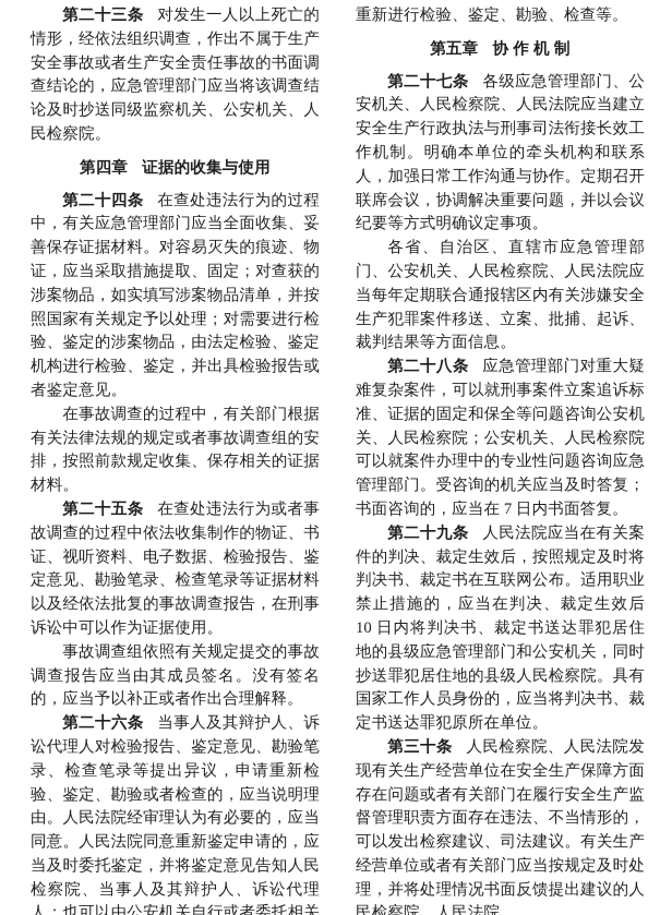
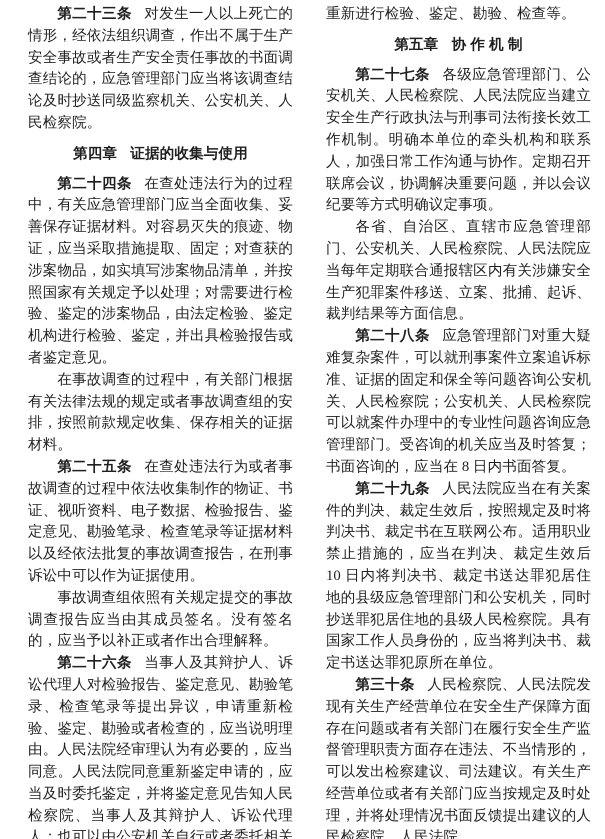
  第二十三条 对发生一人以上死亡的情形，经依法组织调查，作出不属于生产安全事故或者生产安全责任事故的书面调查结论的，应急管理部门应当将该调查结论及时抄送同级监察机关、公安机关、人民检察院。
  第四章 证据的收集与使用
  第二十四条 在查处违法行为的过程中，有关应急管理部门应当全面收集、妥善保存证据材料。对容易灭失的痕迹、物证，应当采取措施提取、固定；对查获的涉案物品，如实填写涉案物品清单，并按照国家有关规定予以处理；对需要进行检验、鉴定的涉案物品，由法定检验、鉴定机构进行检验、鉴定，并出具检验报告或者鉴定意见。
  在事故调查的过程中，有关部门根据有关法律法规的规定或者事故调查组的安排，按照前款规定收集、保存相关的证据材料。
  第二十五条 在查处违法行为或者事故调查的过程中依法收集制作的物证、书证、视听资料、电子数据、检验报告、鉴定意见、勘验笔录、检查笔录等证据材料以及经依法批复的事故调查报告，在刑事诉讼中可以作为证据使用。
  事故调查组依照有关规定提交的事故调查报告应当由其成员签名。没有签名的，应当予以补正或者作出合理解释。
  第二十六条 当事人及其辩护人、诉讼代理人对检验报告、鉴定意见、勘验笔录、检查笔录等提出异议，申请重新检验、鉴定、勘验或者检查的，应当说明理由。人民法院经审理认为有必要的，应当同意。人民法院同意重新鉴定申请的，应当及时委托鉴定，并将鉴定意见告知人民检察院、当事人及其辩护人、诉讼代理人；也可以由公安机关自行或者委托相关
  重新进行检验、鉴定、勘验、检查等。
  第五章 协 作 机 制
  第二十七条 各级应急管理部门、公安机关、人民检察院、人民法院应当建立安全生产行政执法与刑事司法衔接长效工作机制。明确本单位的牵头机构和联系人，加强日常工作沟通与协作。定期召开联席会议，协调解决重要问题，并以会议纪要等方式明确议定事项。
  各省、自治区、直辖市应急管理部门、公安机关、人民检察院、人民法院应当每年定期联合通报辖区内有关涉嫌安全生产犯罪案件移送、立案、批捕、起诉、裁判结果等方面信息。
- 第二十八条 应急管理部门对重大疑难复杂案件，可以就刑事案件立案追诉标准、证据的固定和保全等问题咨询公安机关、人民检察院；公安机关、人民检察院可以就案件办理中的专业性问题咨询应急管理部门。受咨询的机关应当及时答复；书面咨询的，应当在 7 日内书面答复。
+ 第二十八条 应急管理部门对重大疑难复杂案件，可以就刑事案件立案追诉标准、证据的固定和保全等问题咨询公安机关、人民检察院；公安机关、人民检察院可以就案件办理中的专业性问题咨询应急管理部门。受咨询的机关应当及时答复；书面咨询的，应当在 8 日内书面答复。
  第二十九条 人民法院应当在有关案件的判决、裁定生效后，按照规定及时将判决书、裁定书在互联网公布。适用职业禁止措施的，应当在判决、裁定生效后 10 日内将判决书、裁定书送达罪犯居住地的县级应急管理部门和公安机关，同时抄送罪犯居住地的县级人民检察院。具有国家工作人员身份的，应当将判决书、裁定书送达罪犯原所在单位。
  第三十条 人民检察院、人民法院发现有关生产经营单位在安全生产保障方面存在问题或者有关部门在履行安全生产监督管理职责方面存在违法、不当情形的，可以发出检察建议、司法建议。有关生产经营单位或者有关部门应当按规定及时处理，并将处理情况书面反馈提出建议的人民检察院、人民法院。
